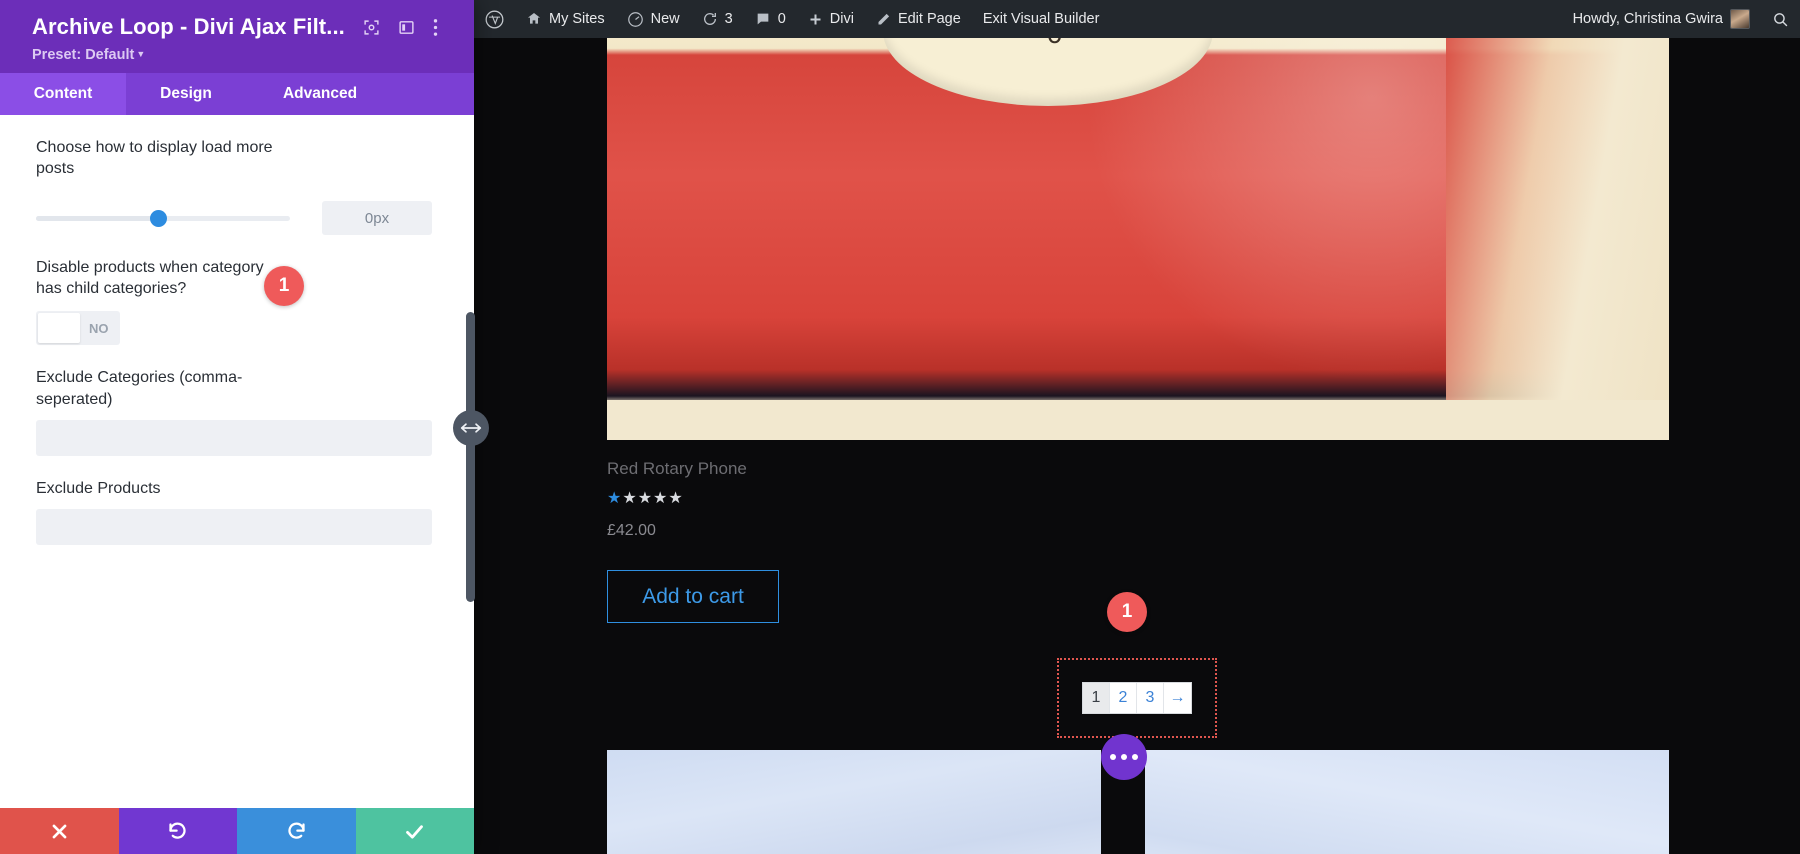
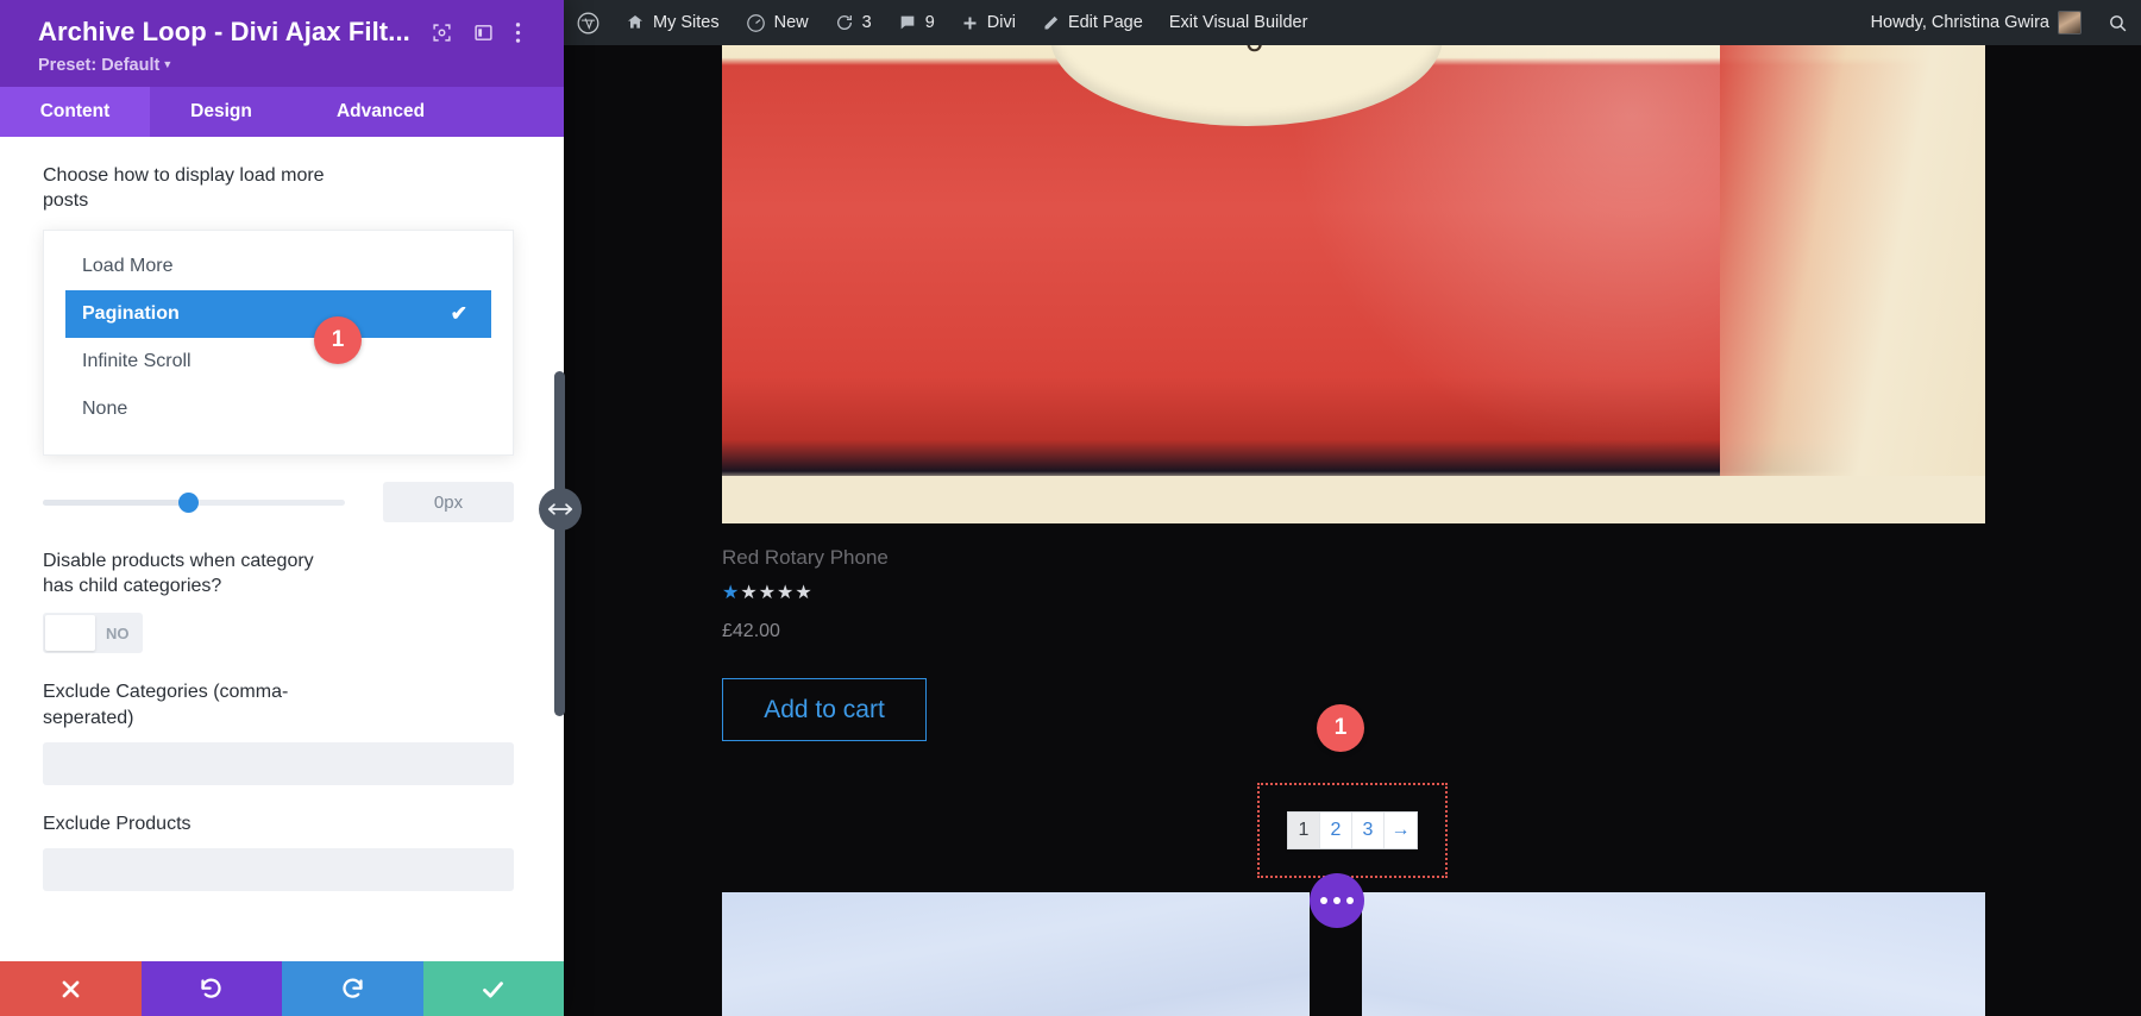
  My Sites
  New
  3
- 0
+ 9
  Divi
  Edit Page
  Exit Visual Builder
  Howdy, Christina Gwira
  Red Rotary Phone
  ★★★★★
  £42.00
  Add to cart
  1
  1
  2
  3
  →
  Archive Loop - Divi Ajax Filt...
  Preset: Default ▼
  Content
  Design
  Advanced
  Choose how to display load more posts
  1
+ Load More
+ Pagination
+ ✔
+ Infinite Scroll
+ None
  0px
  Disable products when category has child categories?
  NO
  Exclude Categories (comma-seperated)
  Exclude Products
